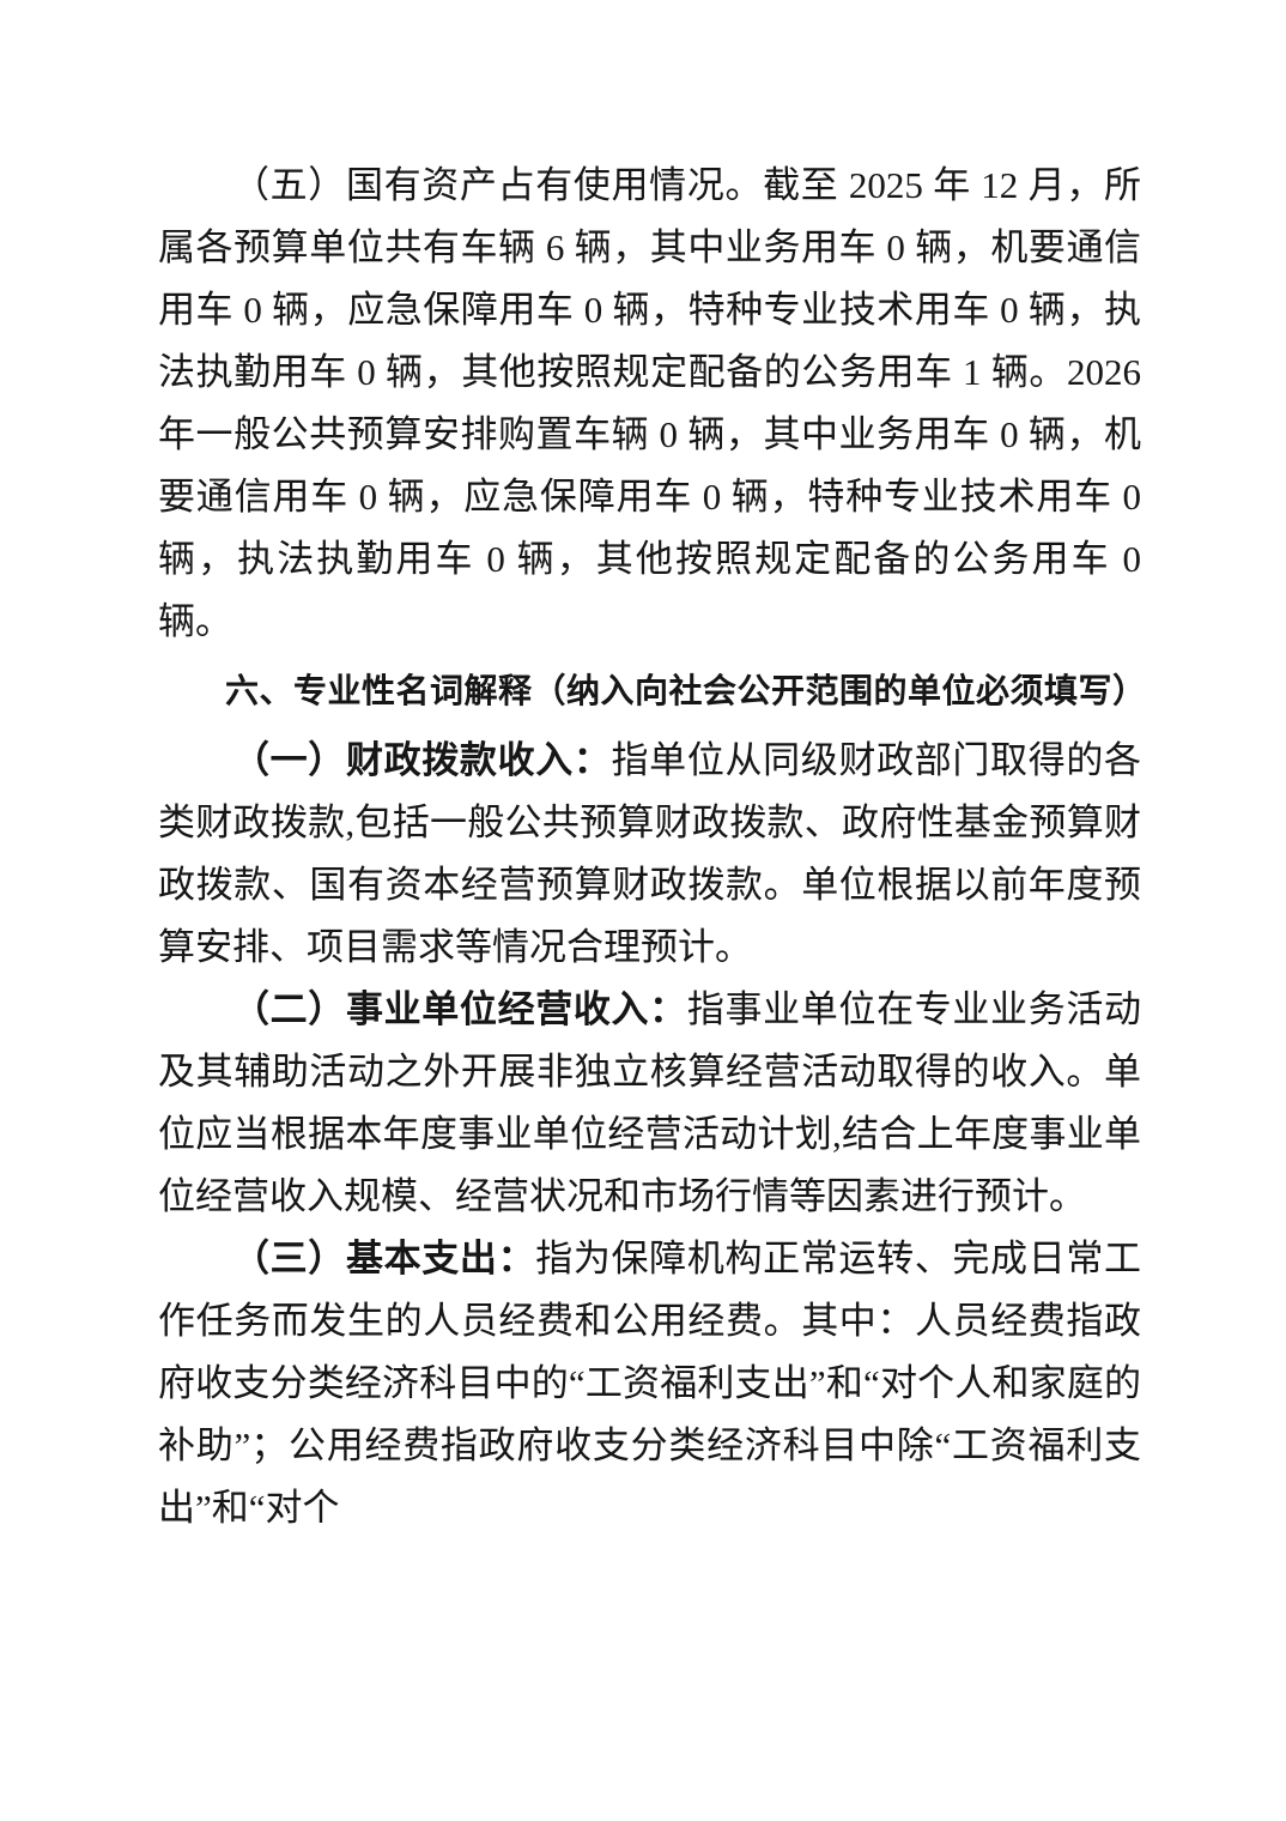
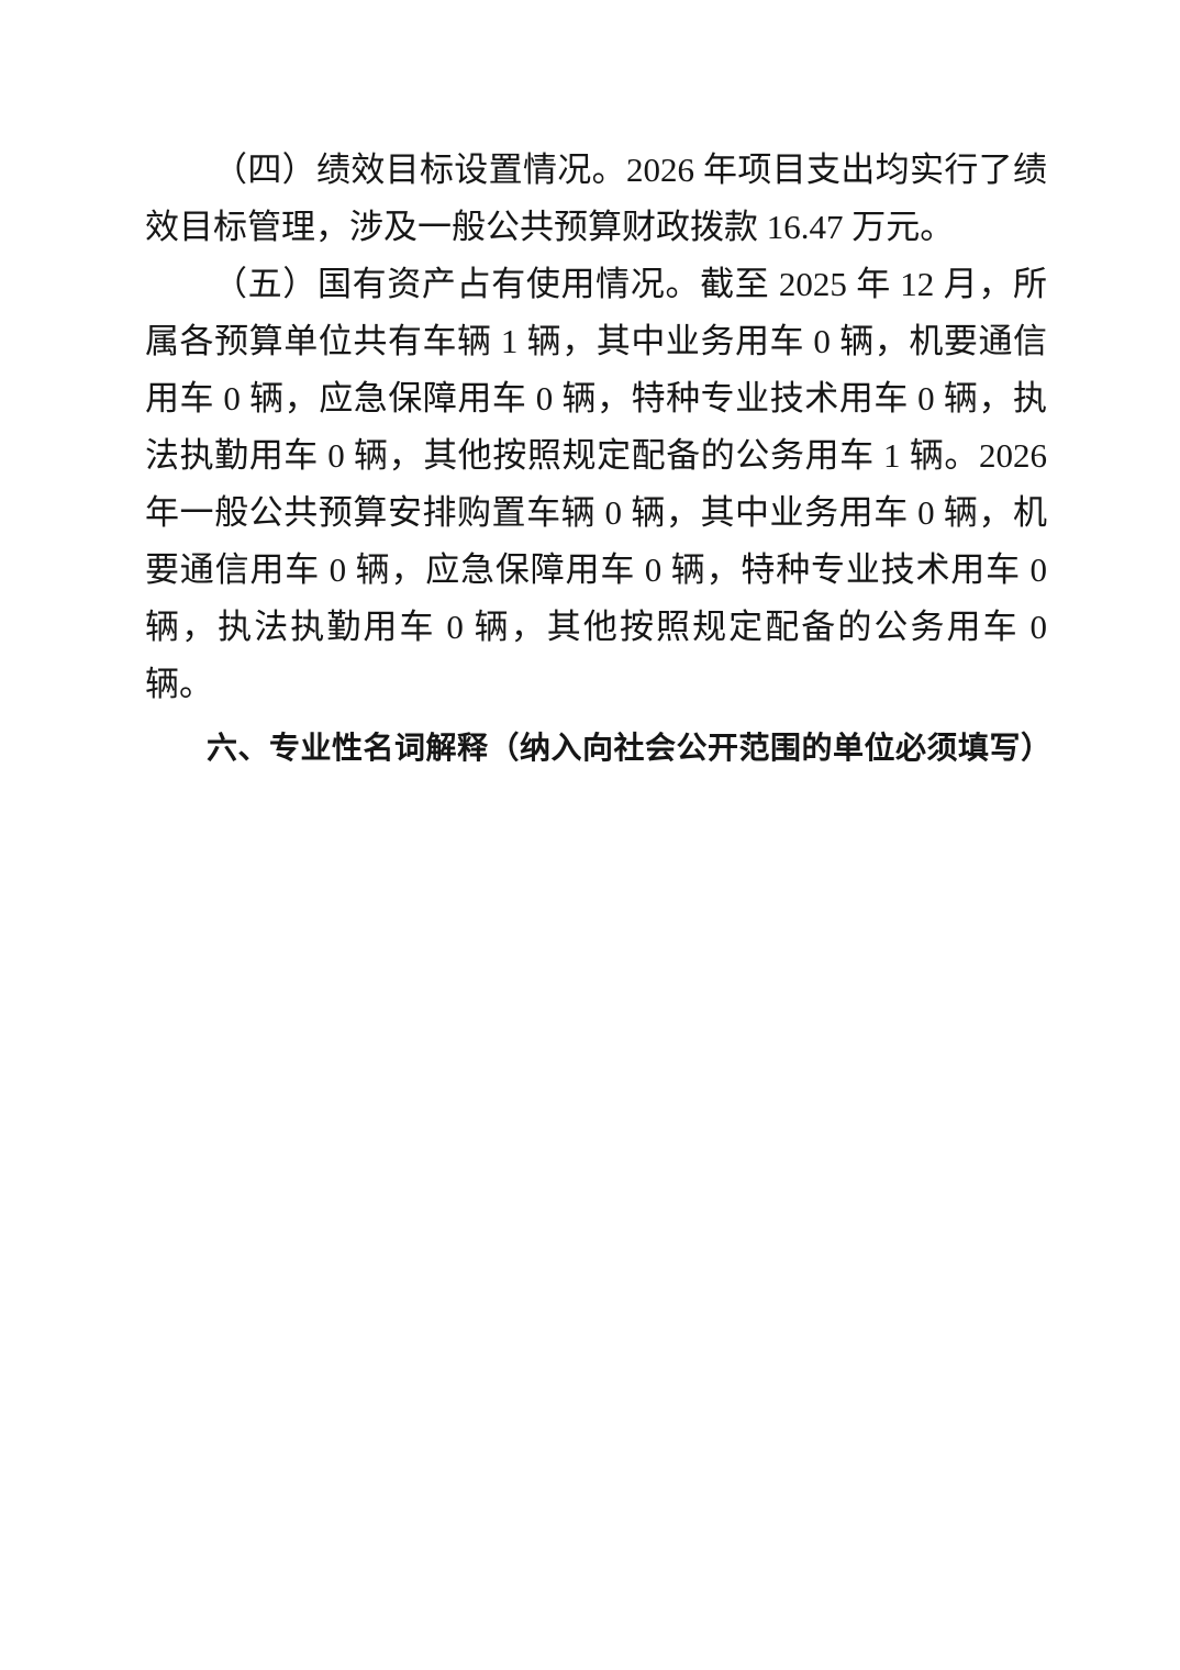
+ （四）绩效目标设置情况。2026 年项目支出均实行了绩效目标管理，涉及一般公共预算财政拨款 16.47 万元。
- （五）国有资产占有使用情况。截至 2025 年 12 月，所属各预算单位共有车辆 6 辆，其中业务用车 0 辆，机要通信用车 0 辆，应急保障用车 0 辆，特种专业技术用车 0 辆，执法执勤用车 0 辆，其他按照规定配备的公务用车 1 辆。2026 年一般公共预算安排购置车辆 0 辆，其中业务用车 0 辆，机要通信用车 0 辆，应急保障用车 0 辆，特种专业技术用车 0 辆，执法执勤用车 0 辆，其他按照规定配备的公务用车 0 辆。
+ （五）国有资产占有使用情况。截至 2025 年 12 月，所属各预算单位共有车辆 1 辆，其中业务用车 0 辆，机要通信用车 0 辆，应急保障用车 0 辆，特种专业技术用车 0 辆，执法执勤用车 0 辆，其他按照规定配备的公务用车 1 辆。2026 年一般公共预算安排购置车辆 0 辆，其中业务用车 0 辆，机要通信用车 0 辆，应急保障用车 0 辆，特种专业技术用车 0 辆，执法执勤用车 0 辆，其他按照规定配备的公务用车 0 辆。
  六、专业性名词解释（纳入向社会公开范围的单位必须填写）
- （一）财政拨款收入：指单位从同级财政部门取得的各类财政拨款,包括一般公共预算财政拨款、政府性基金预算财政拨款、国有资本经营预算财政拨款。单位根据以前年度预算安排、项目需求等情况合理预计。
- （二）事业单位经营收入：指事业单位在专业业务活动及其辅助活动之外开展非独立核算经营活动取得的收入。单位应当根据本年度事业单位经营活动计划,结合上年度事业单位经营收入规模、经营状况和市场行情等因素进行预计。
- （三）基本支出：指为保障机构正常运转、完成日常工作任务而发生的人员经费和公用经费。其中：人员经费指政府收支分类经济科目中的“工资福利支出”和“对个人和家庭的补助”；公用经费指政府收支分类经济科目中除“工资福利支出”和“对个
